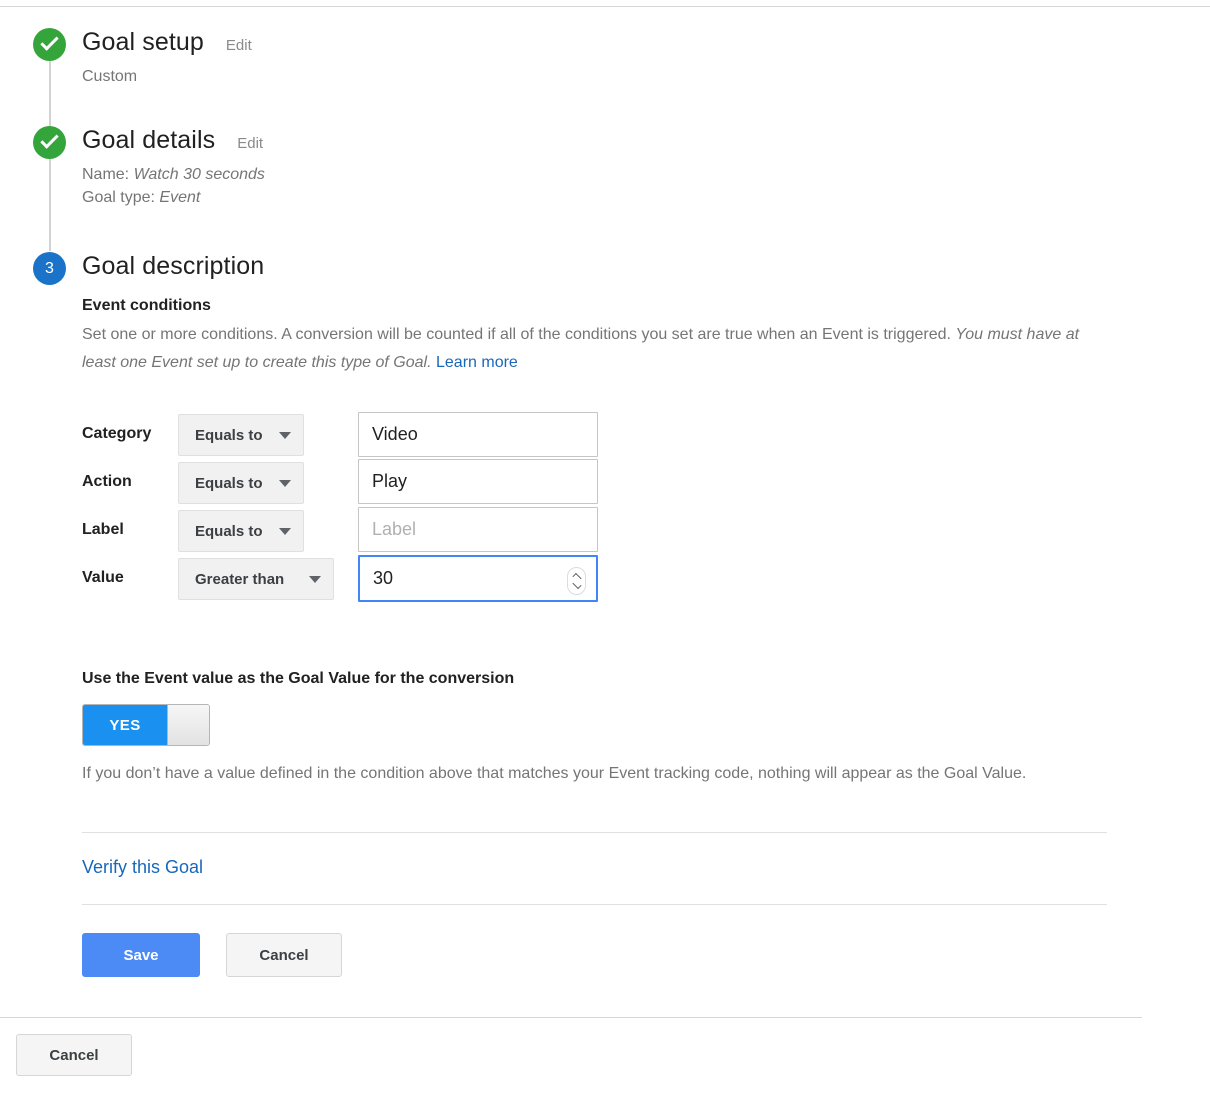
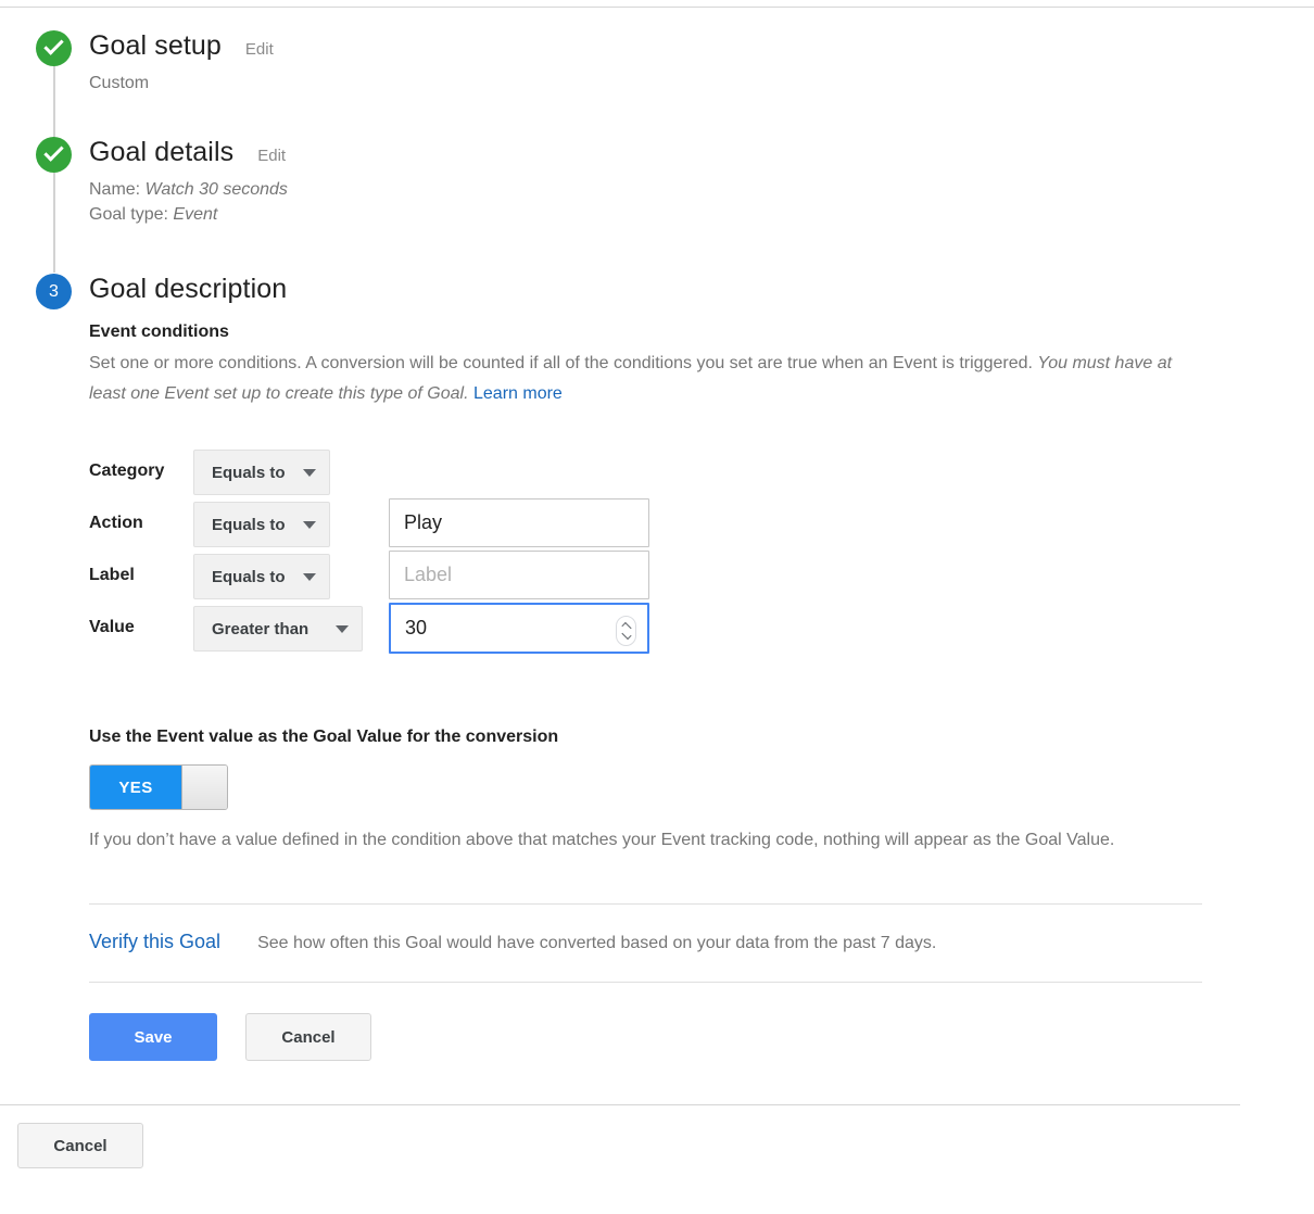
  Goal setup
  Edit
  Custom
  Goal details
  Edit
  Name: Watch 30 seconds
  Goal type: Event
  3
  Goal description
  Event conditions
  Set one or more conditions. A conversion will be counted if all of the conditions you set are true when an Event is triggered. You must have at least one Event set up to create this type of Goal. Learn more
  Category
  Equals to
- Video
  Action
  Equals to
  Play
  Label
  Equals to
  Label
  Value
  Greater than
  30
  Use the Event value as the Goal Value for the conversion
  YES
  If you don’t have a value defined in the condition above that matches your Event tracking code, nothing will appear as the Goal Value.
  Verify this Goal
+ See how often this Goal would have converted based on your data from the past 7 days.
  Save
  Cancel
  Cancel
